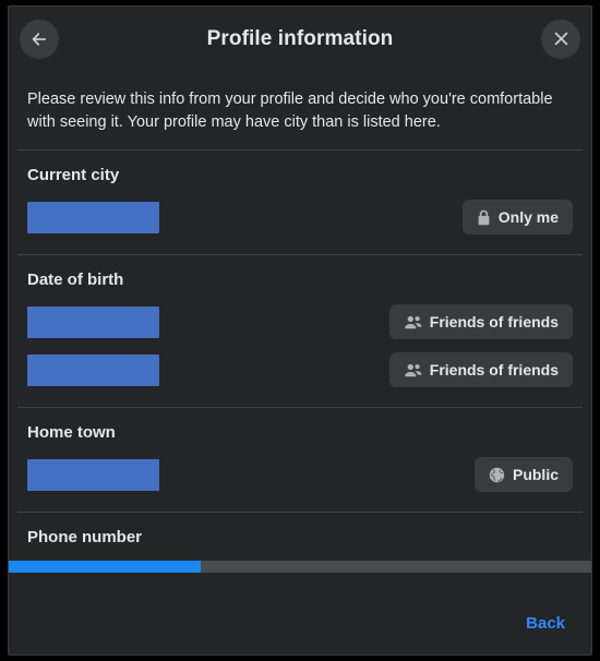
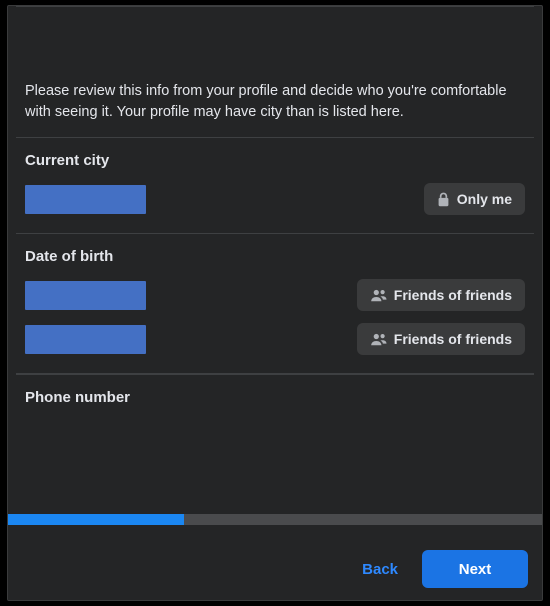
- Profile information
  Please review this info from your profile and decide who you're comfortable with seeing it. Your profile may have city than is listed here.
  Current city
  Only me
  Date of birth
  Friends of friends
  Friends of friends
- Home town
- Public
  Phone number
  Back
+ Next
